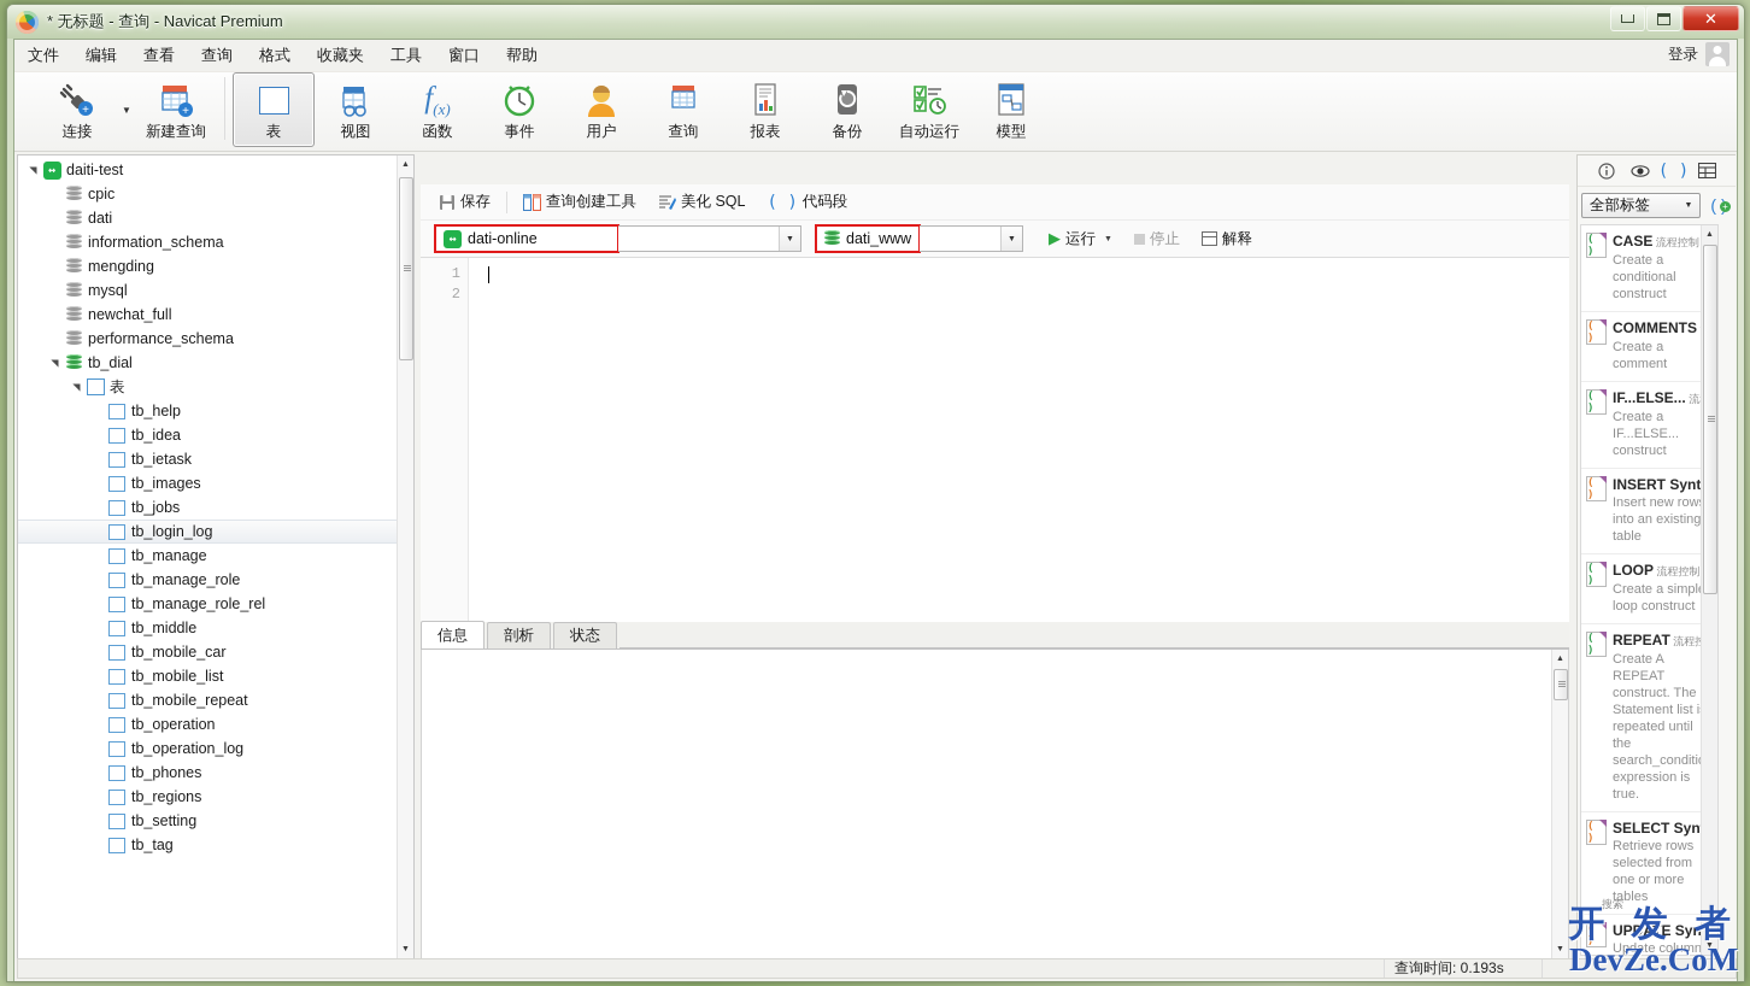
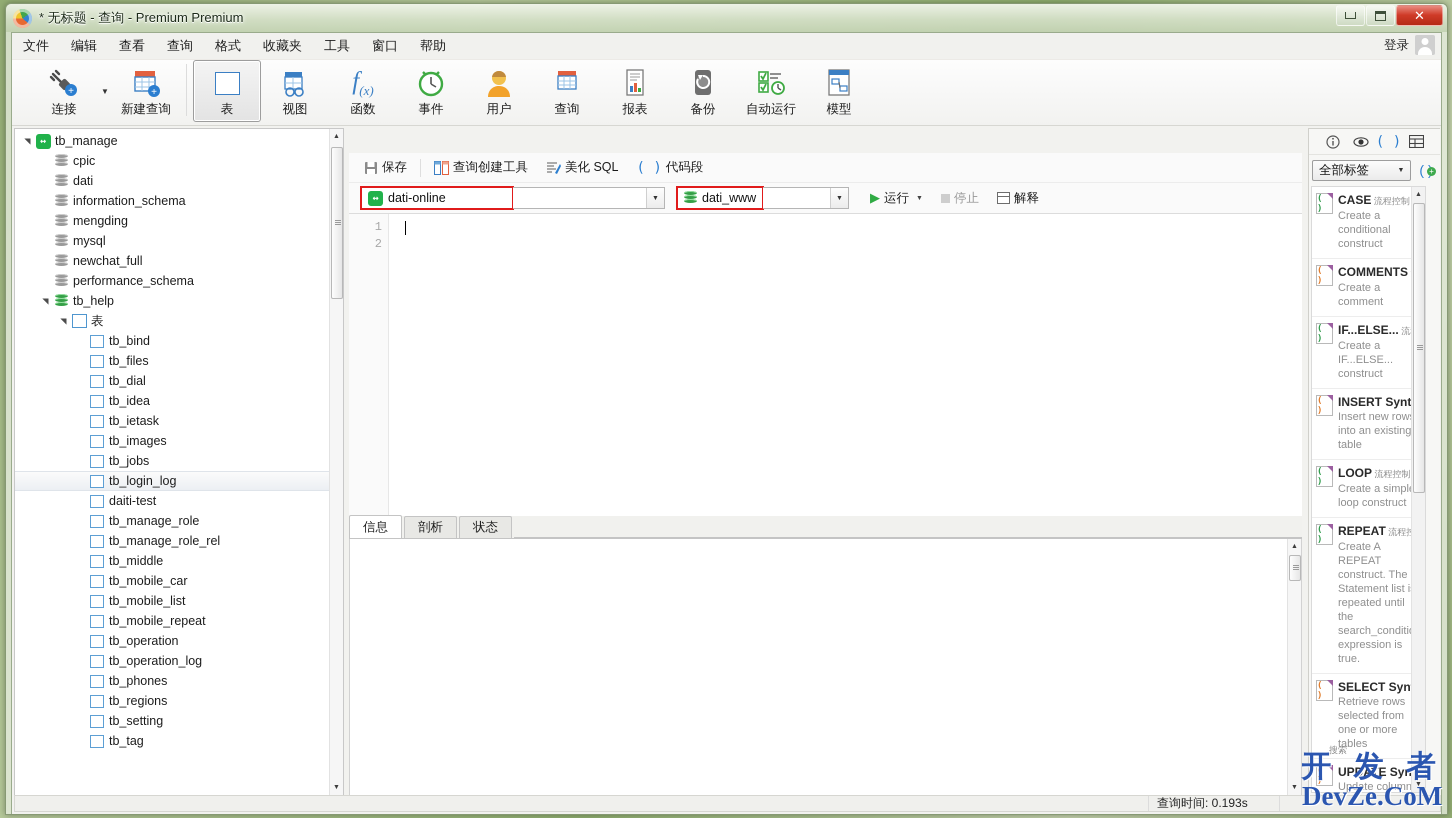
- * 无标题 - 查询 - Navicat Premium
+ * 无标题 - 查询 - Premium Premium
  ✕
  文件
  编辑
  查看
  查询
  格式
  收藏夹
  工具
  窗口
  帮助
  登录
  +
  连接
  ▼
  +
  新建查询
  表
  视图
  f(x)
  函数
  事件
  用户
  查询
  报表
  备份
  自动运行
  模型
  ↔
- daiti-test
+ tb_manage
  cpic
  dati
  information_schema
  mengding
  mysql
  newchat_full
  performance_schema
- tb_dial
+ tb_help
  表
+ tb_bind
+ tb_files
- tb_help
+ tb_dial
  tb_idea
  tb_ietask
  tb_images
  tb_jobs
  tb_login_log
- tb_manage
+ daiti-test
  tb_manage_role
  tb_manage_role_rel
  tb_middle
  tb_mobile_car
  tb_mobile_list
  tb_mobile_repeat
  tb_operation
  tb_operation_log
  tb_phones
  tb_regions
  tb_setting
  tb_tag
  保存
  查询创建工具
  美化 SQL
  ( )
  代码段
  ↔
  dati-online
  dati_www
  ▶
  运行
  停止
  解释
  1
  2
  信息
  剖析
  状态
  ( )
  全部标签
  ( )
  +
  ( )
  CASE 流程控制
  Create a conditional construct
  ( )
  COMMENTS
  Create a comment
  ( )
  IF...ELSE... 流
  Create a IF...ELSE... construct
  ( )
  INSERT Synt
  Insert new row into an existing table
  ( )
  LOOP 流程控制
  Create a simpl loop construct
  ( )
  REPEAT 流程
  Create A REPEAT construct. The Statement list i repeated until the search_conditi expression is true.
  ( )
  SELECT Syn
  Retrieve rows selected from one or more tables
  ( )
  UPDATE Syn
  Update column
  搜索
  查询时间: 0.193s
  开 发 者
  DevZe.CoM
